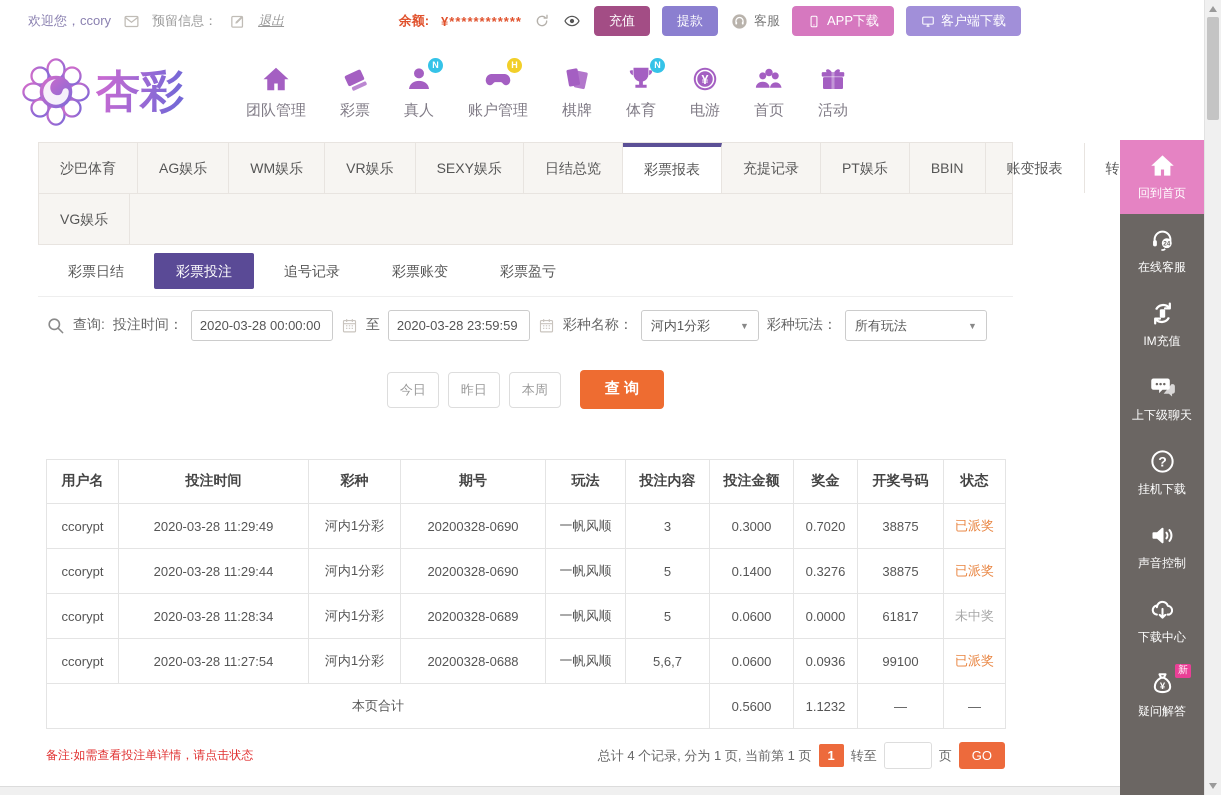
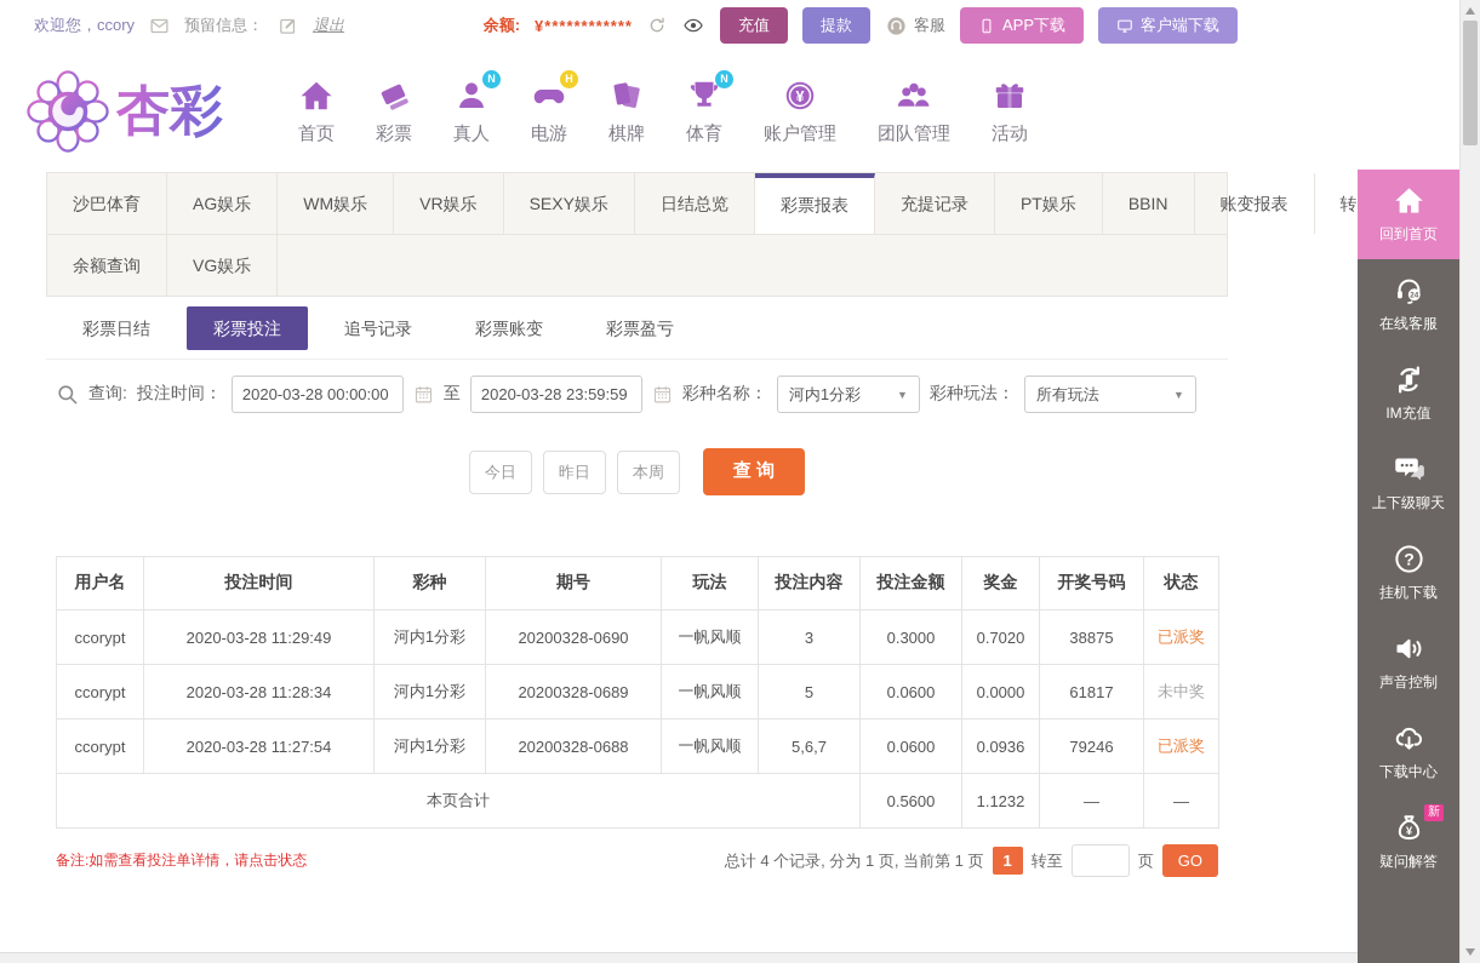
  欢迎您，ccory
  预留信息：
  退出
  余额:
  ¥************
  充值
  提款
  客服
  APP下载
  客户端下载
  杏彩
- 团队管理
+ 首页
  彩票
  N
  真人
  H
- 账户管理
+ 电游
  棋牌
  N
  体育
  ¥
- 电游
+ 账户管理
- 首页
+ 团队管理
  活动
  沙巴体育
  AG娱乐
  WM娱乐
  VR娱乐
  SEXY娱乐
  日结总览
  彩票报表
  充提记录
  PT娱乐
  BBIN
  账变报表
+ 余额查询
  VG娱乐
  彩票日结
  彩票投注
  追号记录
  彩票账变
  彩票盈亏
  查询:
  投注时间：
  2020-03-28 00:00:00
  至
  2020-03-28 23:59:59
  彩种名称：
  河内1分彩
  ▼
  彩种玩法：
  所有玩法
  ▼
  今日
  昨日
  本周
  查 询
  用户名	投注时间	彩种	期号	玩法	投注内容	投注金额	奖金	开奖号码	状态
  ccorypt	2020-03-28 11:29:49	河内1分彩	20200328-0690	一帆风顺	3	0.3000	0.7020	38875	已派奖
- ccorypt	2020-03-28 11:29:44	河内1分彩	20200328-0690	一帆风顺	5	0.1400	0.3276	38875	已派奖
  ccorypt	2020-03-28 11:28:34	河内1分彩	20200328-0689	一帆风顺	5	0.0600	0.0000	61817	未中奖
- ccorypt	2020-03-28 11:27:54	河内1分彩	20200328-0688	一帆风顺	5,6,7	0.0600	0.0936	99100	已派奖
+ ccorypt	2020-03-28 11:27:54	河内1分彩	20200328-0688	一帆风顺	5,6,7	0.0600	0.0936	79246	已派奖
  本页合计	0.5600	1.1232	—	—
  备注:如需查看投注单详情，请点击状态
  总计 4 个记录, 分为 1 页, 当前第 1 页
  1
  转至
  页
  GO
  回到首页
  在线客服
  IM充值
  上下级聊天
  ?
  挂机下载
  声音控制
  下载中心
  ¥
  疑问解答
  新
